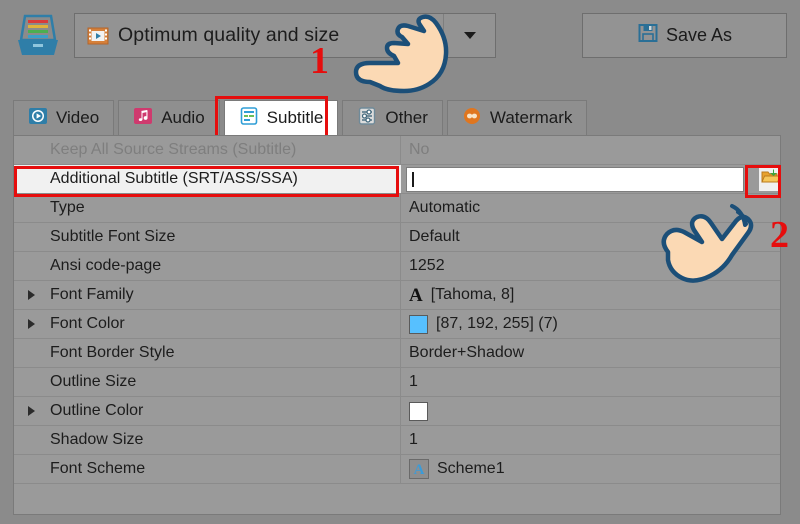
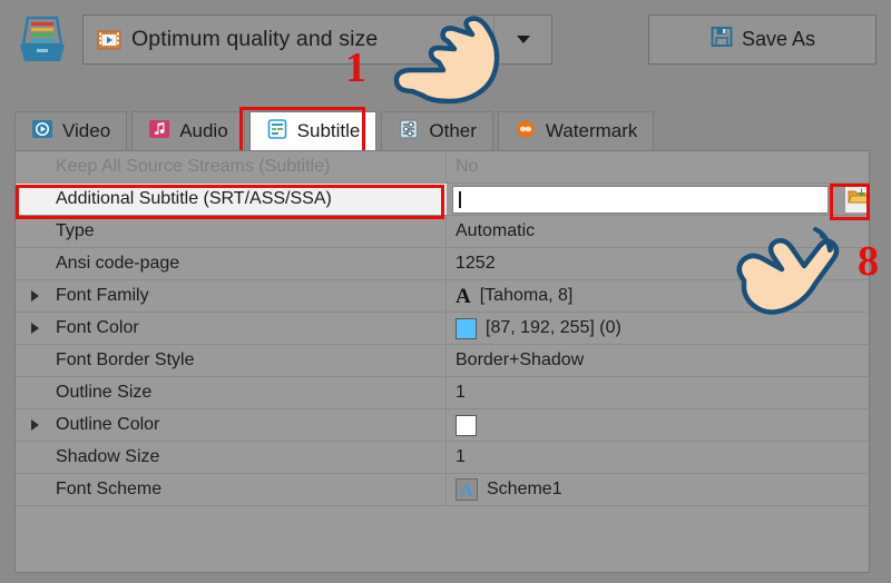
  Optimum quality and size
  Save As
  Video
  Audio
  Subtitle
  Other
  Watermark
  Keep All Source Streams (Subtitle)
  No
  Additional Subtitle (SRT/ASS/SSA)
  Type
  Automatic
- Subtitle Font Size
- Default
  Ansi code-page
  1252
  Font Family
  A
  [Tahoma, 8]
  Font Color
- [87, 192, 255] (7)
+ [87, 192, 255] (0)
  Font Border Style
  Border+Shadow
  Outline Size
  1
  Outline Color
  Shadow Size
  1
  Font Scheme
  A
  Scheme1
  1
- 2
+ 8
